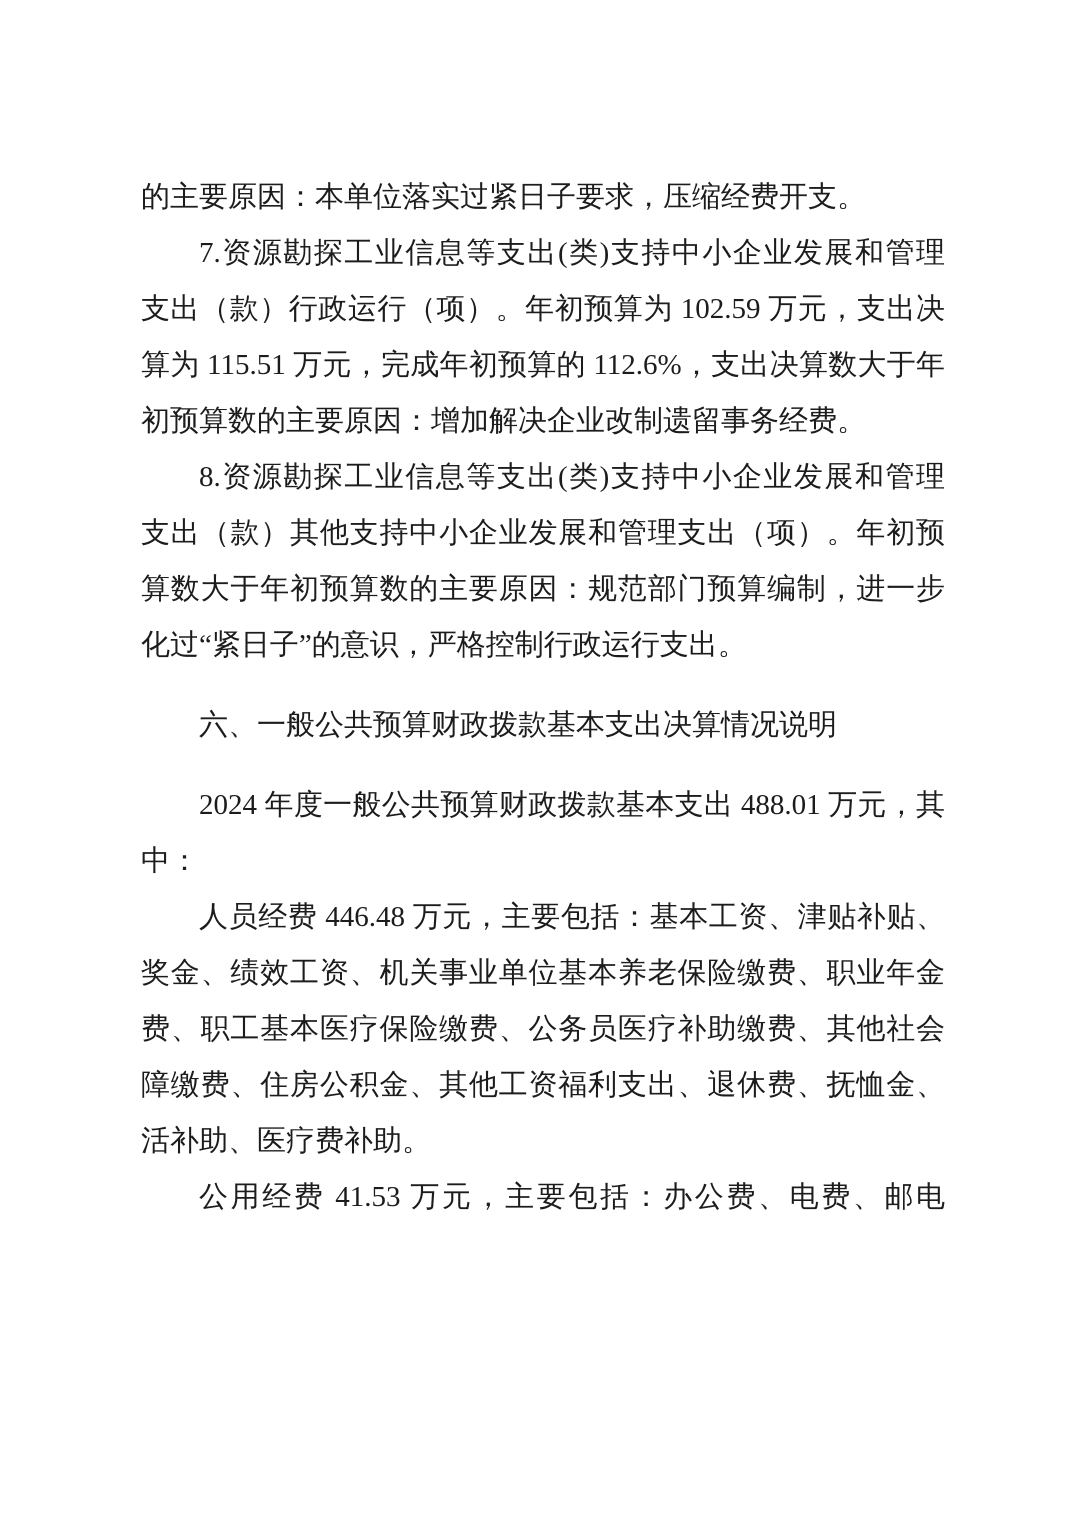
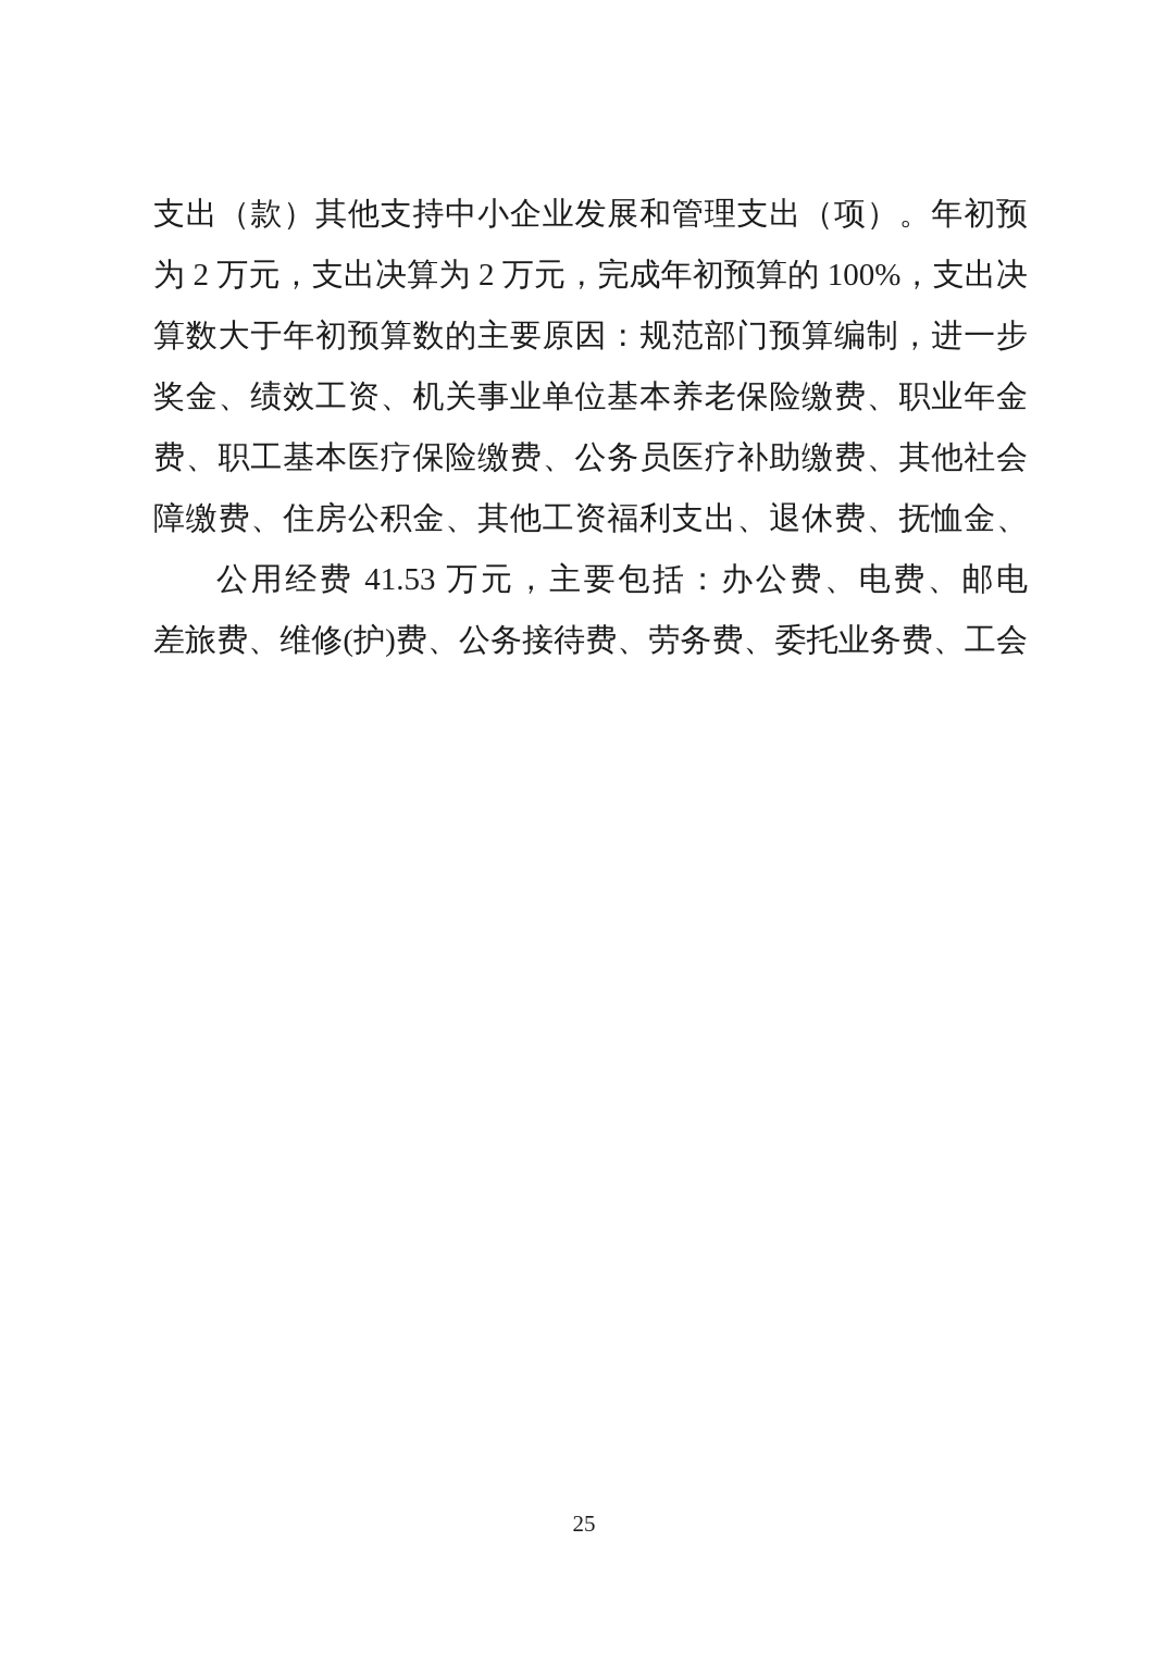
- 的主要原因：本单位落实过紧日子要求，压缩经费开支。
- 7.资源勘探工业信息等支出(类)支持中小企业发展和管理
- 支出（款）行政运行（项）。年初预算为 102.59 万元，支出决
- 算为 115.51 万元，完成年初预算的 112.6%，支出决算数大于年
- 初预算数的主要原因：增加解决企业改制遗留事务经费。
- 8.资源勘探工业信息等支出(类)支持中小企业发展和管理
  支出（款）其他支持中小企业发展和管理支出（项）。年初预
+ 为 2 万元，支出决算为 2 万元，完成年初预算的 100%，支出决
  算数大于年初预算数的主要原因：规范部门预算编制，进一步
- 化过“紧日子”的意识，严格控制行政运行支出。
- 六、一般公共预算财政拨款基本支出决算情况说明
- 2024 年度一般公共预算财政拨款基本支出 488.01 万元，其
- 中：
- 人员经费 446.48 万元，主要包括：基本工资、津贴补贴、
  奖金、绩效工资、机关事业单位基本养老保险缴费、职业年金
  费、职工基本医疗保险缴费、公务员医疗补助缴费、其他社会
  障缴费、住房公积金、其他工资福利支出、退休费、抚恤金、
- 活补助、医疗费补助。
  公用经费 41.53 万元，主要包括：办公费、电费、邮电
+ 差旅费、维修(护)费、公务接待费、劳务费、委托业务费、工会
+ 25
